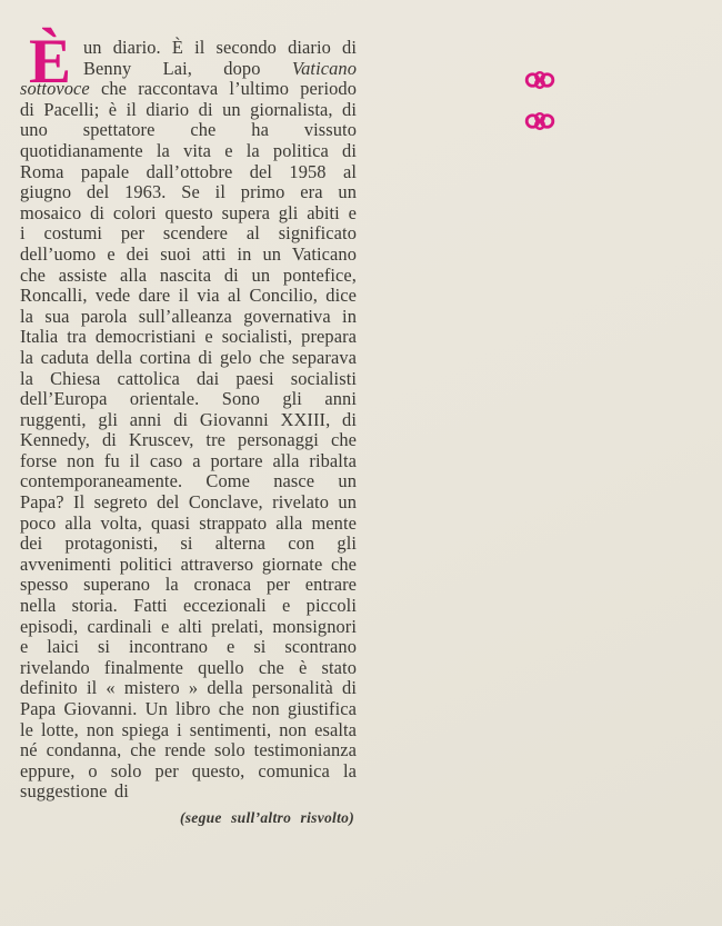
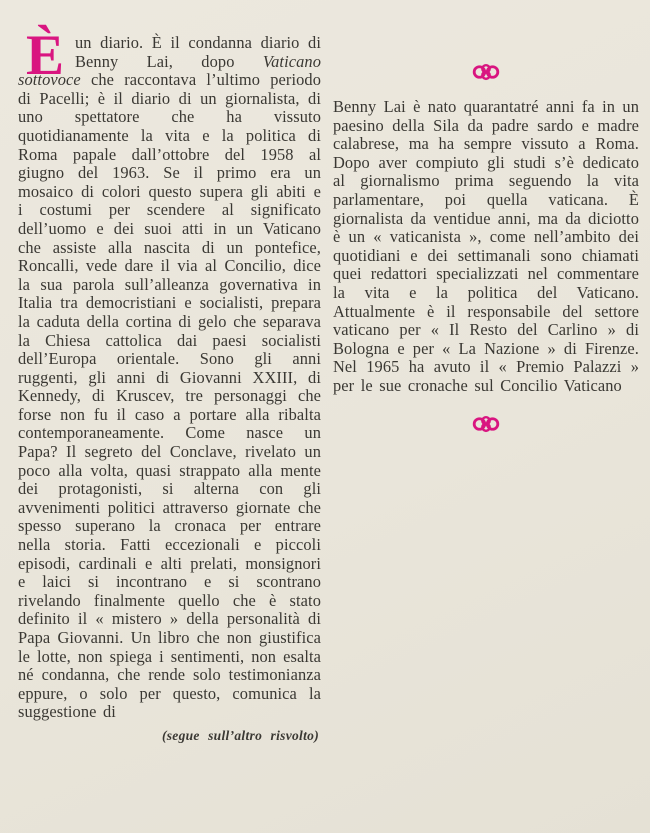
  È
- un diario. È il secondo diario di Benny Lai, dopo Vaticano sottovoce che raccontava l’ultimo periodo di Pacelli; è il diario di un giornalista, di uno spettatore che ha vissuto quotidianamente la vita e la politica di Roma papale dall’ottobre del 1958 al giugno del 1963. Se il primo era un mosaico di colori questo supera gli abiti e i costumi per scendere al significato dell’uomo e dei suoi atti in un Vaticano che assiste alla nascita di un pontefice, Roncalli, vede dare il via al Concilio, dice la sua parola sull’alleanza governativa in Italia tra democristiani e socialisti, prepara la caduta della cortina di gelo che separava la Chiesa cattolica dai paesi socialisti dell’Europa orientale. Sono gli anni ruggenti, gli anni di Giovanni XXIII, di Kennedy, di Kruscev, tre personaggi che forse non fu il caso a portare alla ribalta contemporaneamente. Come nasce un Papa? Il segreto del Conclave, rivelato un poco alla volta, quasi strappato alla mente dei protagonisti, si alterna con gli avvenimenti politici attraverso giornate che spesso superano la cronaca per entrare nella storia. Fatti eccezionali e piccoli episodi, cardinali e alti prelati, monsignori e laici si incontrano e si scontrano rivelando finalmente quello che è stato definito il « mistero » della personalità di Papa Giovanni. Un libro che non giustifica le lotte, non spiega i sentimenti, non esalta né condanna, che rende solo testimonianza eppure, o solo per questo, comunica la suggestione di
+ un diario. È il condanna diario di Benny Lai, dopo Vaticano sottovoce che raccontava l’ultimo periodo di Pacelli; è il diario di un giornalista, di uno spettatore che ha vissuto quotidianamente la vita e la politica di Roma papale dall’ottobre del 1958 al giugno del 1963. Se il primo era un mosaico di colori questo supera gli abiti e i costumi per scendere al significato dell’uomo e dei suoi atti in un Vaticano che assiste alla nascita di un pontefice, Roncalli, vede dare il via al Concilio, dice la sua parola sull’alleanza governativa in Italia tra democristiani e socialisti, prepara la caduta della cortina di gelo che separava la Chiesa cattolica dai paesi socialisti dell’Europa orientale. Sono gli anni ruggenti, gli anni di Giovanni XXIII, di Kennedy, di Kruscev, tre personaggi che forse non fu il caso a portare alla ribalta contemporaneamente. Come nasce un Papa? Il segreto del Conclave, rivelato un poco alla volta, quasi strappato alla mente dei protagonisti, si alterna con gli avvenimenti politici attraverso giornate che spesso superano la cronaca per entrare nella storia. Fatti eccezionali e piccoli episodi, cardinali e alti prelati, monsignori e laici si incontrano e si scontrano rivelando finalmente quello che è stato definito il « mistero » della personalità di Papa Giovanni. Un libro che non giustifica le lotte, non spiega i sentimenti, non esalta né condanna, che rende solo testimonianza eppure, o solo per questo, comunica la suggestione di
  (segue sull’altro risvolto)
+ Benny Lai è nato quarantatré anni fa in un paesino della Sila da padre sardo e madre calabrese, ma ha sempre vissuto a Roma. Dopo aver compiuto gli studi s’è dedicato al giornalismo prima seguendo la vita parlamentare, poi quella vaticana. È giornalista da ventidue anni, ma da diciotto è un « vaticanista », come nell’ambito dei quotidiani e dei settimanali sono chiamati quei redattori specializzati nel commentare la vita e la politica del Vaticano. Attualmente è il responsabile del settore vaticano per « Il Resto del Carlino » di Bologna e per « La Nazione » di Firenze. Nel 1965 ha avuto il « Premio Palazzi » per le sue cronache sul Concilio Vaticano
